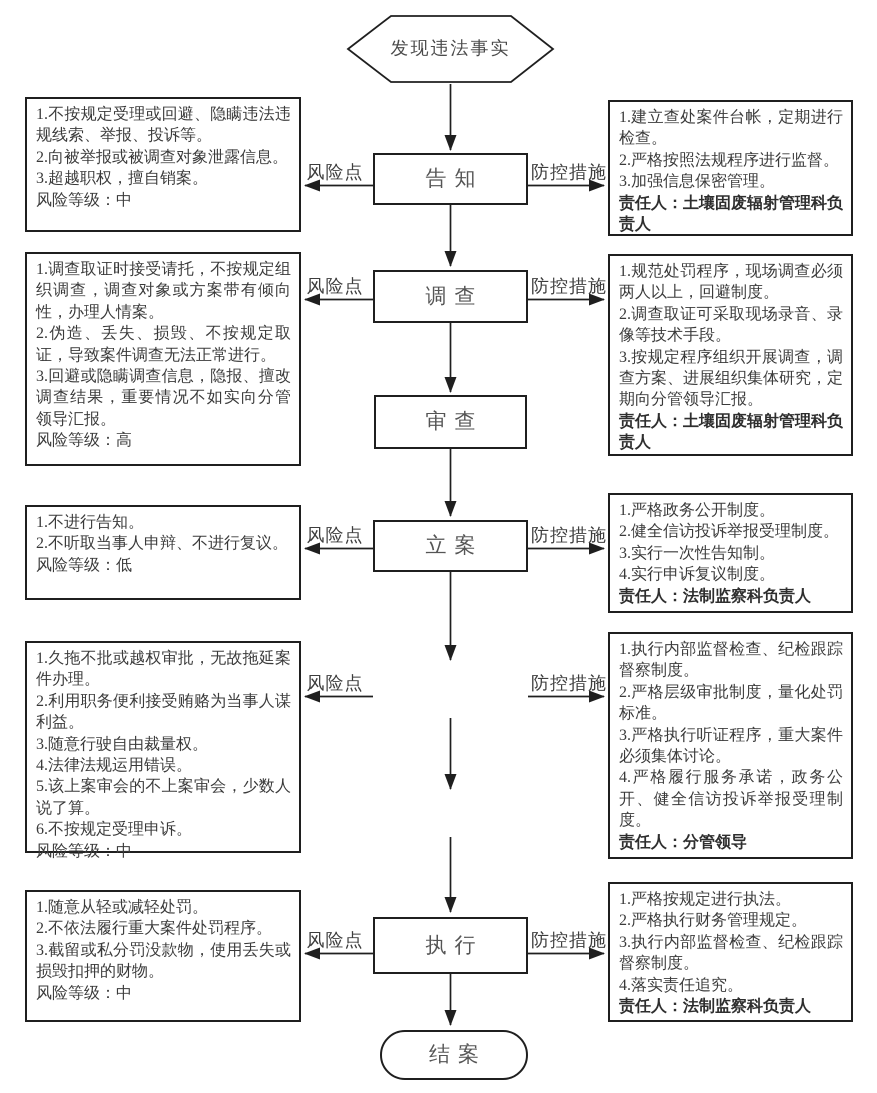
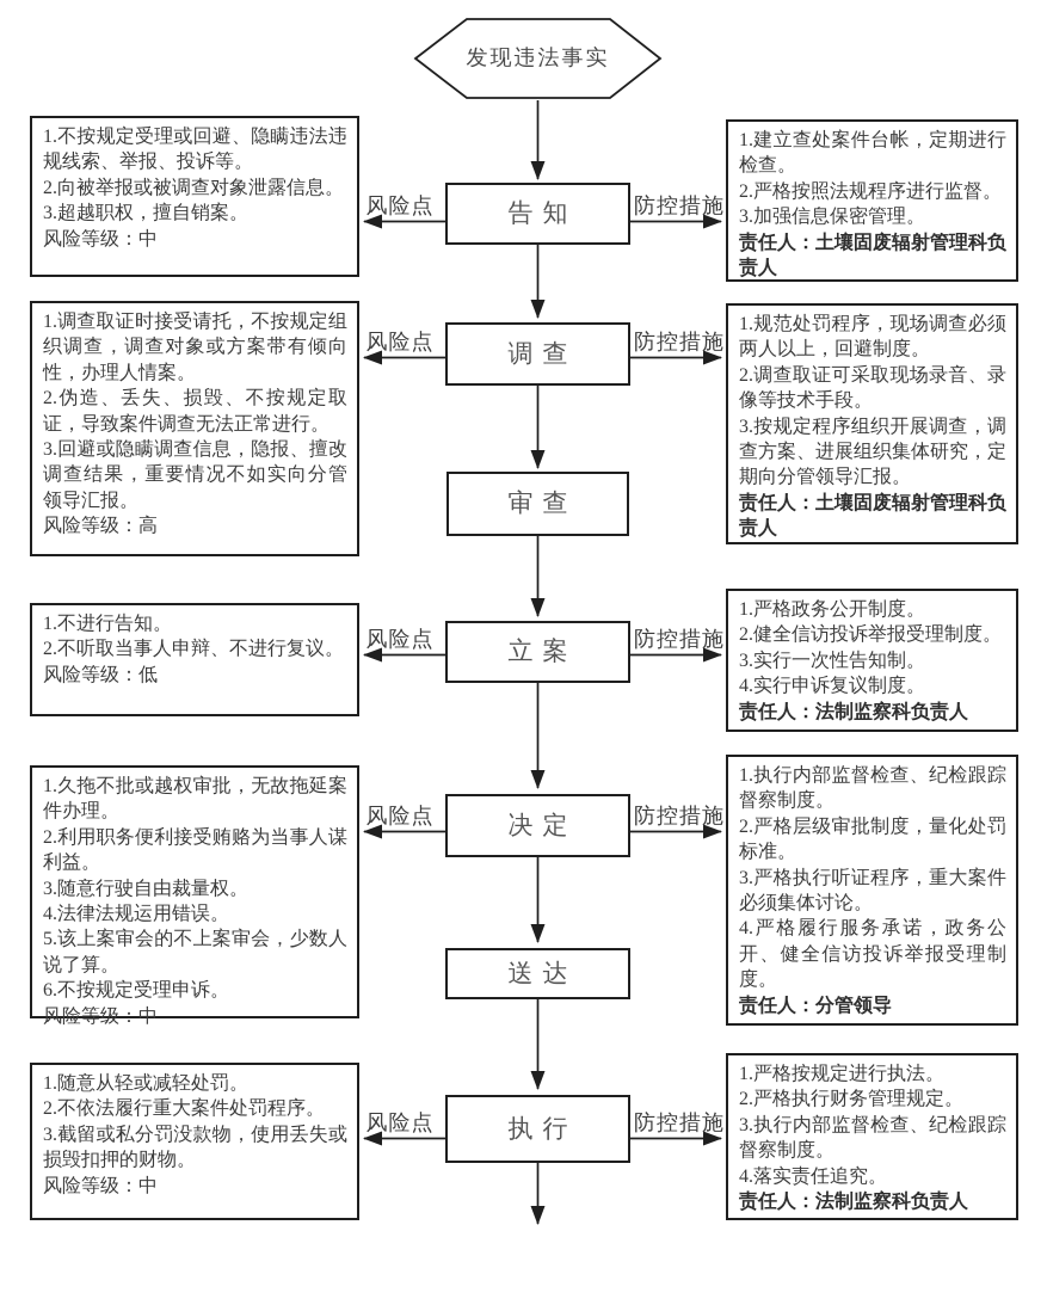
  发现违法事实
  告知
  调查
  审查
  立案
+ 决定
+ 送达
  执行
- 结案
  风险点
  风险点
  风险点
  风险点
  风险点
  防控措施
  防控措施
  防控措施
  防控措施
  防控措施
  1.不按规定受理或回避、隐瞒违法违规线索、举报、投诉等。
  2.向被举报或被调查对象泄露信息。
  3.超越职权，擅自销案。
  风险等级：中
  1.调查取证时接受请托，不按规定组织调查，调查对象或方案带有倾向性，办理人情案。
  2.伪造、丢失、损毁、不按规定取证，导致案件调查无法正常进行。
  3.回避或隐瞒调查信息，隐报、擅改调查结果，重要情况不如实向分管领导汇报。
  风险等级：高
  1.不进行告知。
  2.不听取当事人申辩、不进行复议。
  风险等级：低
  1.久拖不批或越权审批，无故拖延案件办理。
  2.利用职务便利接受贿赂为当事人谋利益。
  3.随意行驶自由裁量权。
  4.法律法规运用错误。
  5.该上案审会的不上案审会，少数人说了算。
  6.不按规定受理申诉。
  风险等级：中
  1.随意从轻或减轻处罚。
  2.不依法履行重大案件处罚程序。
  3.截留或私分罚没款物，使用丢失或损毁扣押的财物。
  风险等级：中
  1.建立查处案件台帐，定期进行检查。
  2.严格按照法规程序进行监督。
  3.加强信息保密管理。
  责任人：土壤固废辐射管理科负责人
  1.规范处罚程序，现场调查必须两人以上，回避制度。
  2.调查取证可采取现场录音、录像等技术手段。
  3.按规定程序组织开展调查，调查方案、进展组织集体研究，定期向分管领导汇报。
  责任人：土壤固废辐射管理科负责人
  1.严格政务公开制度。
  2.健全信访投诉举报受理制度。
  3.实行一次性告知制。
  4.实行申诉复议制度。
  责任人：法制监察科负责人
  1.执行内部监督检查、纪检跟踪督察制度。
  2.严格层级审批制度，量化处罚标准。
  3.严格执行听证程序，重大案件必须集体讨论。
  4.严格履行服务承诺，政务公开、健全信访投诉举报受理制度。
  责任人：分管领导
  1.严格按规定进行执法。
  2.严格执行财务管理规定。
  3.执行内部监督检查、纪检跟踪督察制度。
  4.落实责任追究。
  责任人：法制监察科负责人
